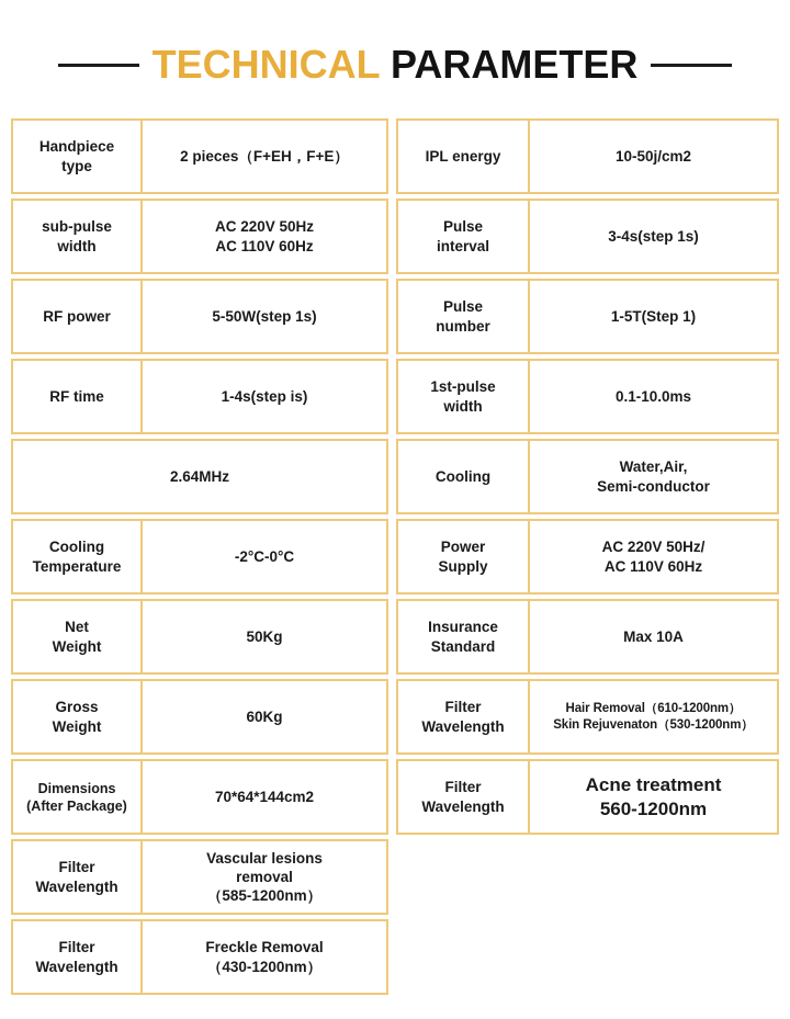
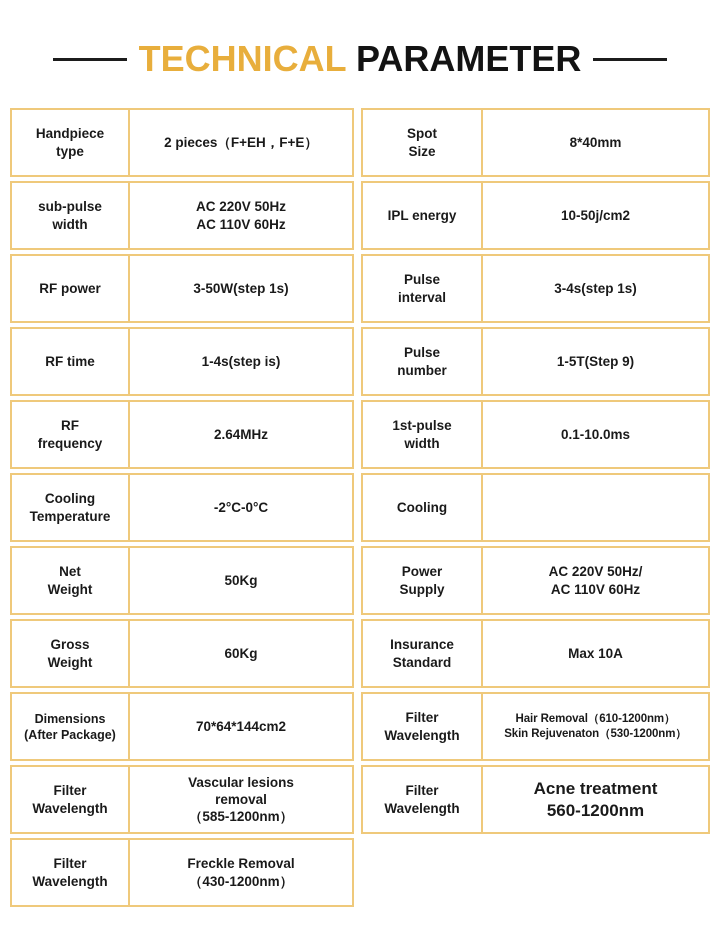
  TECHNICAL PARAMETER
  Handpiece
  type
  2 pieces（F+EH，F+E）
  sub-pulse
  width
  AC 220V 50Hz
  AC 110V 60Hz
  RF power
- 5-50W(step 1s)
+ 3-50W(step 1s)
  RF time
  1-4s(step is)
+ RF
+ frequency
  2.64MHz
  Cooling
  Temperature
  -2°C-0°C
  Net
  Weight
  50Kg
  Gross
  Weight
  60Kg
  Dimensions
  (After Package)
  70*64*144cm2
  Filter
  Wavelength
  Vascular lesions
  removal
  （585-1200nm）
  Filter
  Wavelength
  Freckle Removal
  （430-1200nm）
+ Spot
+ Size
+ 8*40mm
  IPL energy
  10-50j/cm2
  Pulse
  interval
  3-4s(step 1s)
  Pulse
  number
- 1-5T(Step 1)
+ 1-5T(Step 9)
  1st-pulse
  width
  0.1-10.0ms
  Cooling
- Water,Air,
- Semi-conductor
  Power
  Supply
  AC 220V 50Hz/
  AC 110V 60Hz
  Insurance
  Standard
  Max 10A
  Filter
  Wavelength
  Hair Removal（610-1200nm）
  Skin Rejuvenaton（530-1200nm）
  Filter
  Wavelength
  Acne treatment
  560-1200nm
